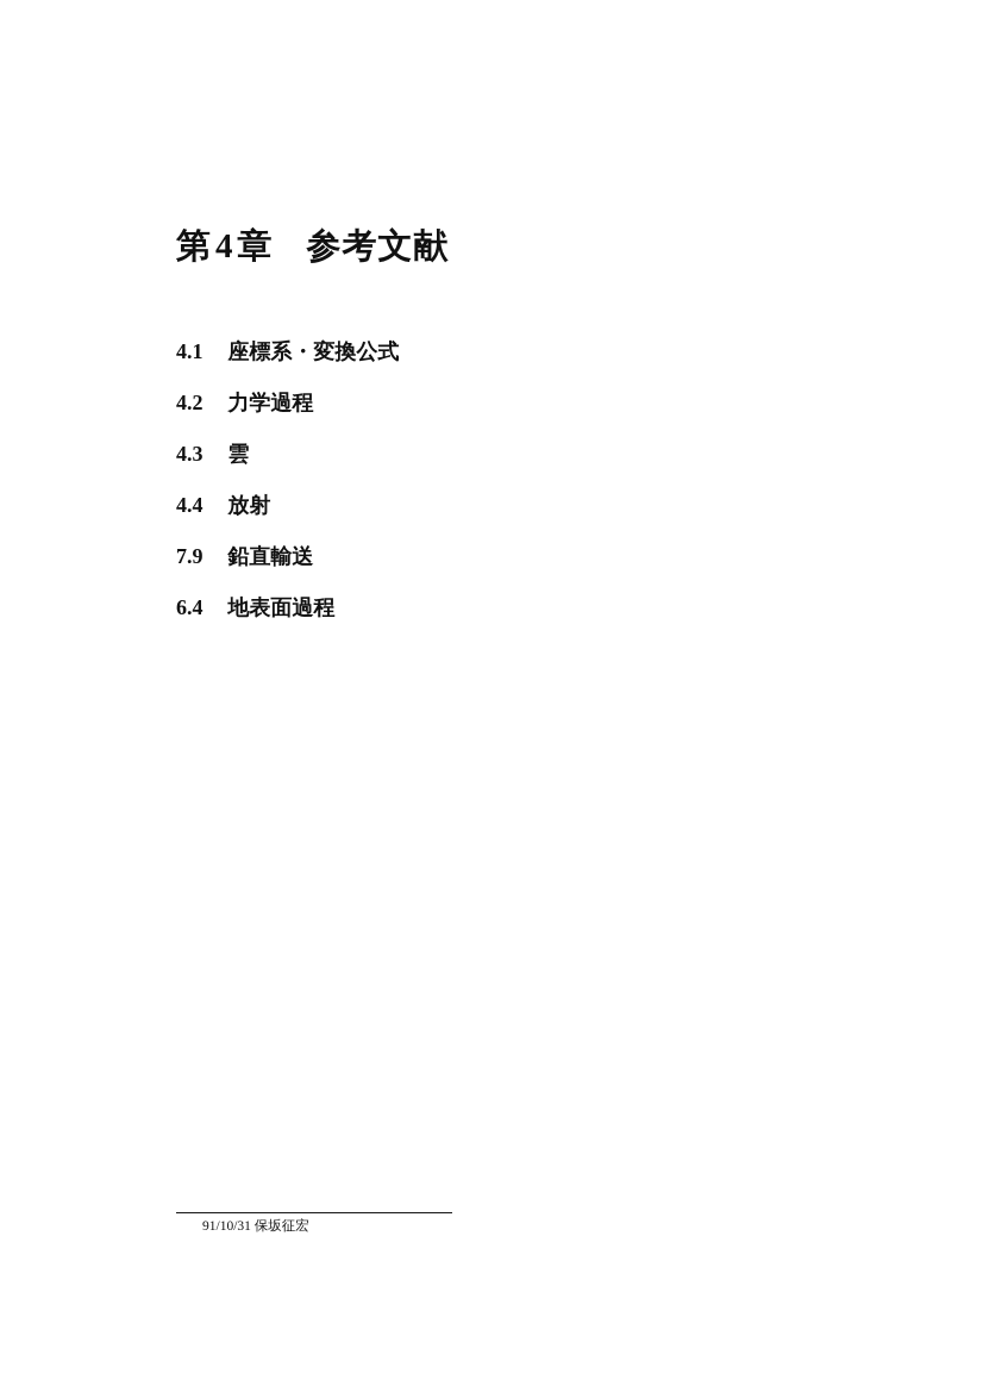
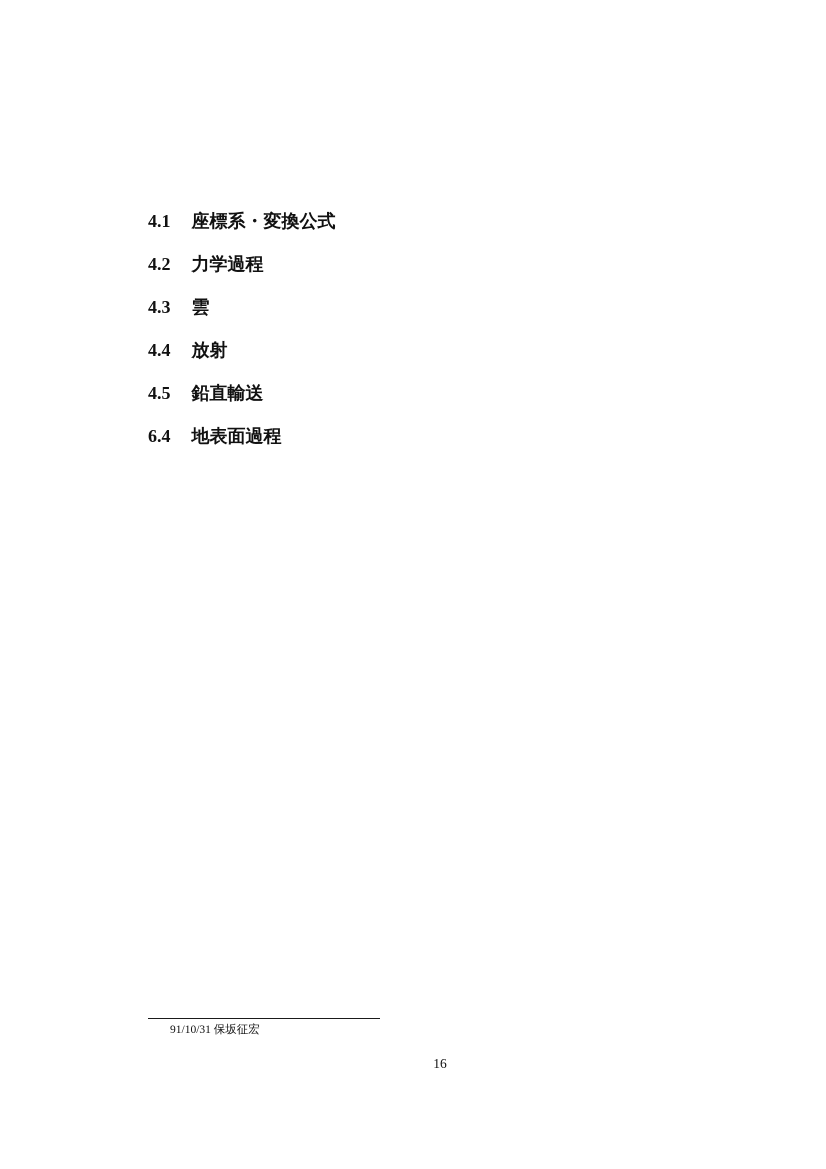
- 第4章 参考文献
  4.1 座標系・変換公式
  4.2 力学過程
  4.3 雲
  4.4 放射
- 7.9 鉛直輸送
+ 4.5 鉛直輸送
  6.4 地表面過程
  91/10/31 保坂征宏
+ 16
